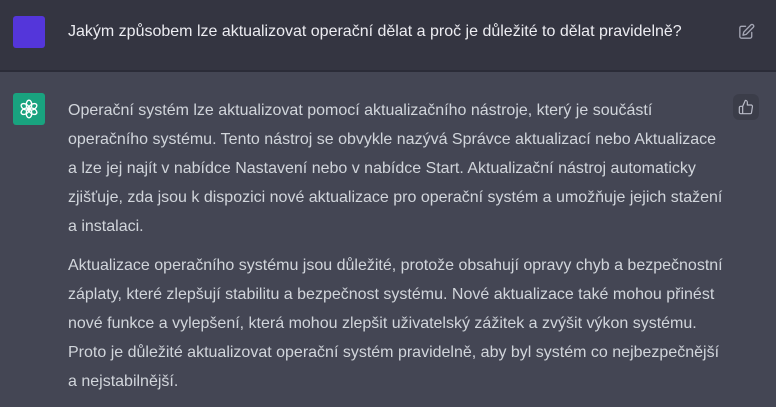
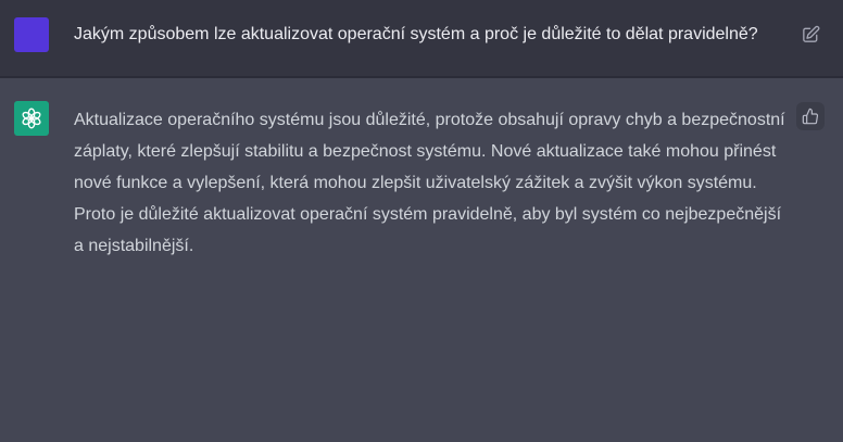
- Jakým způsobem lze aktualizovat operační dělat a proč je důležité to dělat pravidelně?
+ Jakým způsobem lze aktualizovat operační systém a proč je důležité to dělat pravidelně?
- Operační systém lze aktualizovat pomocí aktualizačního nástroje, který je součástí operačního systému. Tento nástroj se obvykle nazývá Správce aktualizací nebo Aktualizace a lze jej najít v nabídce Nastavení nebo v nabídce Start. Aktualizační nástroj automaticky zjišťuje, zda jsou k dispozici nové aktualizace pro operační systém a umožňuje jejich stažení a instalaci.
  Aktualizace operačního systému jsou důležité, protože obsahují opravy chyb a bezpečnostní záplaty, které zlepšují stabilitu a bezpečnost systému. Nové aktualizace také mohou přinést nové funkce a vylepšení, která mohou zlepšit uživatelský zážitek a zvýšit výkon systému. Proto je důležité aktualizovat operační systém pravidelně, aby byl systém co nejbezpečnější a nejstabilnější.
